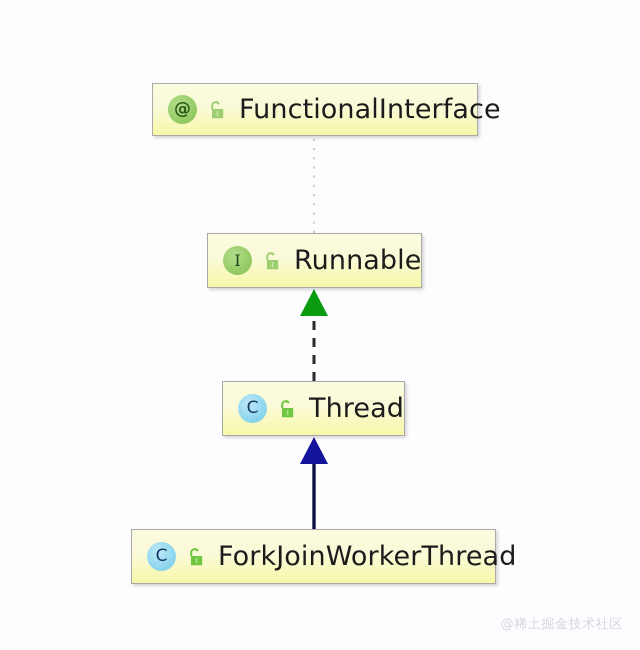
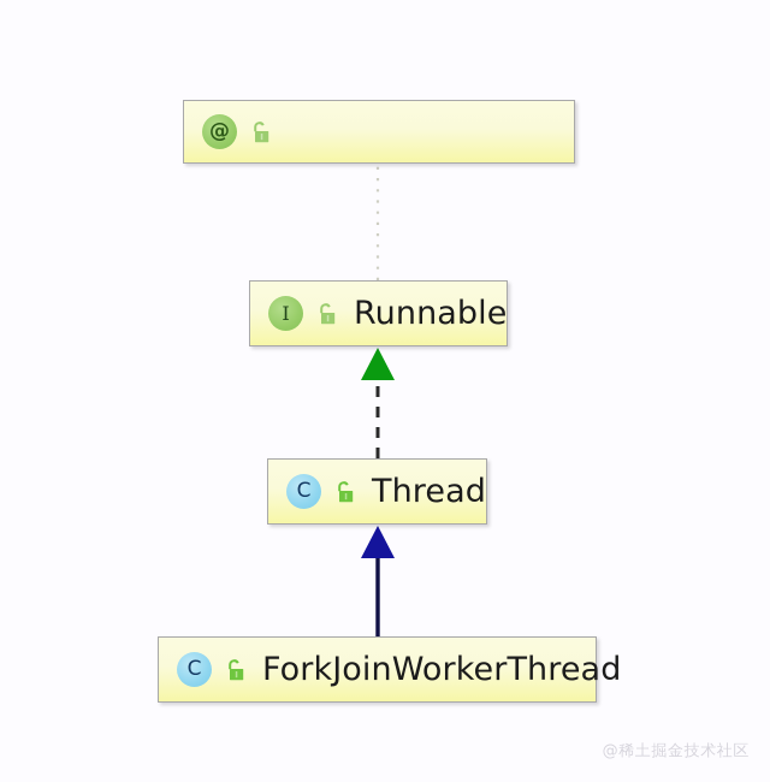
  @
- FunctionalInterface
  I
  Runnable
  C
  Thread
  C
  ForkJoinWorkerThread
  @稀土掘金技术社区
